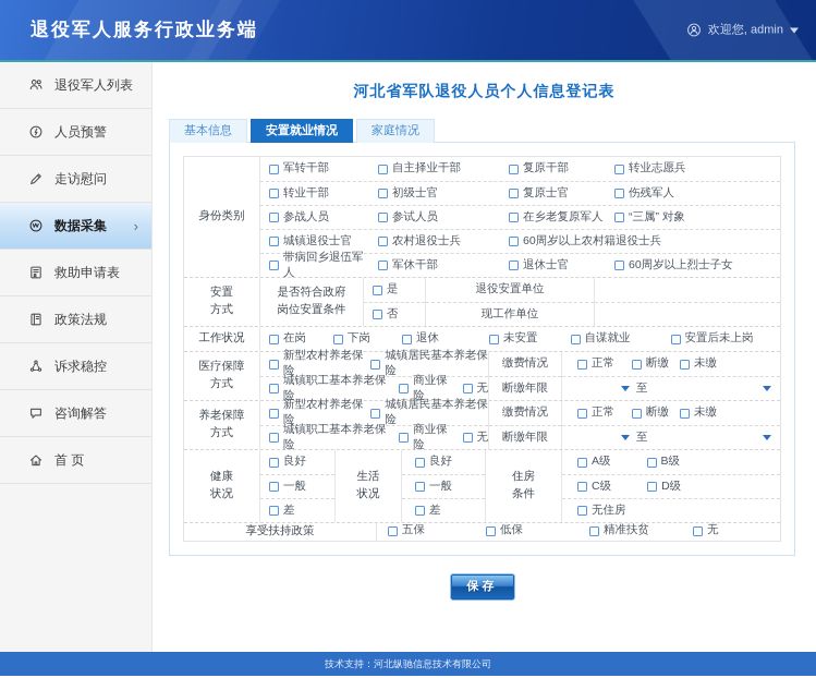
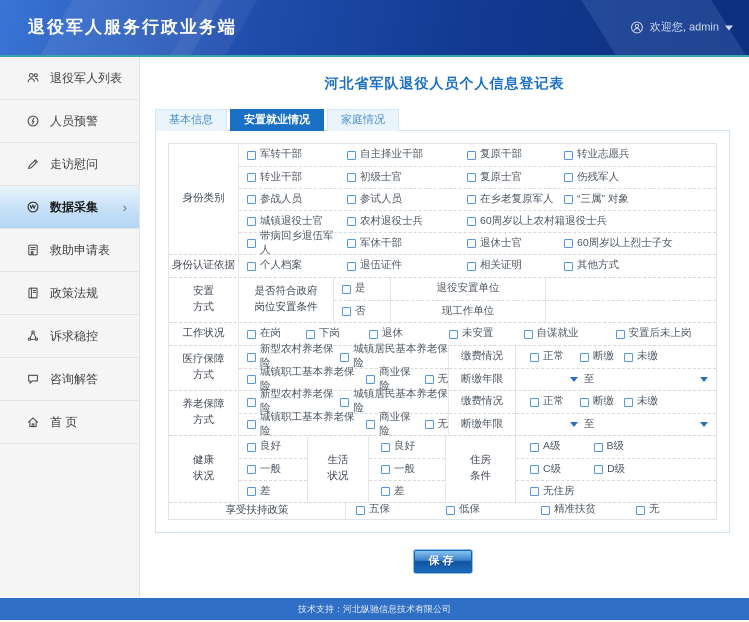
  退役军人服务行政业务端
  欢迎您, admin
  退役军人列表
  人员预警
  走访慰问
  数据采集
  ›
  救助申请表
  政策法规
  诉求稳控
  咨询解答
  首 页
  河北省军队退役人员个人信息登记表
  基本信息
  安置就业情况
  家庭情况
  身份类别
  军转干部
  自主择业干部
  复原干部
  转业志愿兵
  转业干部
  初级士官
  复原士官
  伤残军人
  参战人员
  参试人员
  在乡老复原军人
  “三属” 对象
  城镇退役士官
  农村退役士兵
  60周岁以上农村籍退役士兵
  带病回乡退伍军人
  军休干部
  退休士官
  60周岁以上烈士子女
+ 身份认证依据
+ 个人档案
+ 退伍证件
+ 相关证明
+ 其他方式
  安置
  方式
  是否符合政府
  岗位安置条件
  是
  否
  退役安置单位
  现工作单位
  工作状况
  在岗
  下岗
  退休
  未安置
  自谋就业
  安置后未上岗
  医疗保障
  方式
  新型农村养老保险
  城镇居民基本养老保险
  城镇职工基本养老保险
  商业保险
  无
  缴费情况
  断缴年限
  正常
  断缴
  未缴
  至
  养老保障
  方式
  新型农村养老保险
  城镇居民基本养老保险
  城镇职工基本养老保险
  商业保险
  无
  缴费情况
  断缴年限
  正常
  断缴
  未缴
  至
  健康
  状况
  良好
  一般
  差
  生活
  状况
  良好
  一般
  差
  住房
  条件
  A级
  B级
  C级
  D级
  无住房
  享受扶持政策
  五保
  低保
  精准扶贫
  无
  保存
  技术支持：河北纵驰信息技术有限公司
